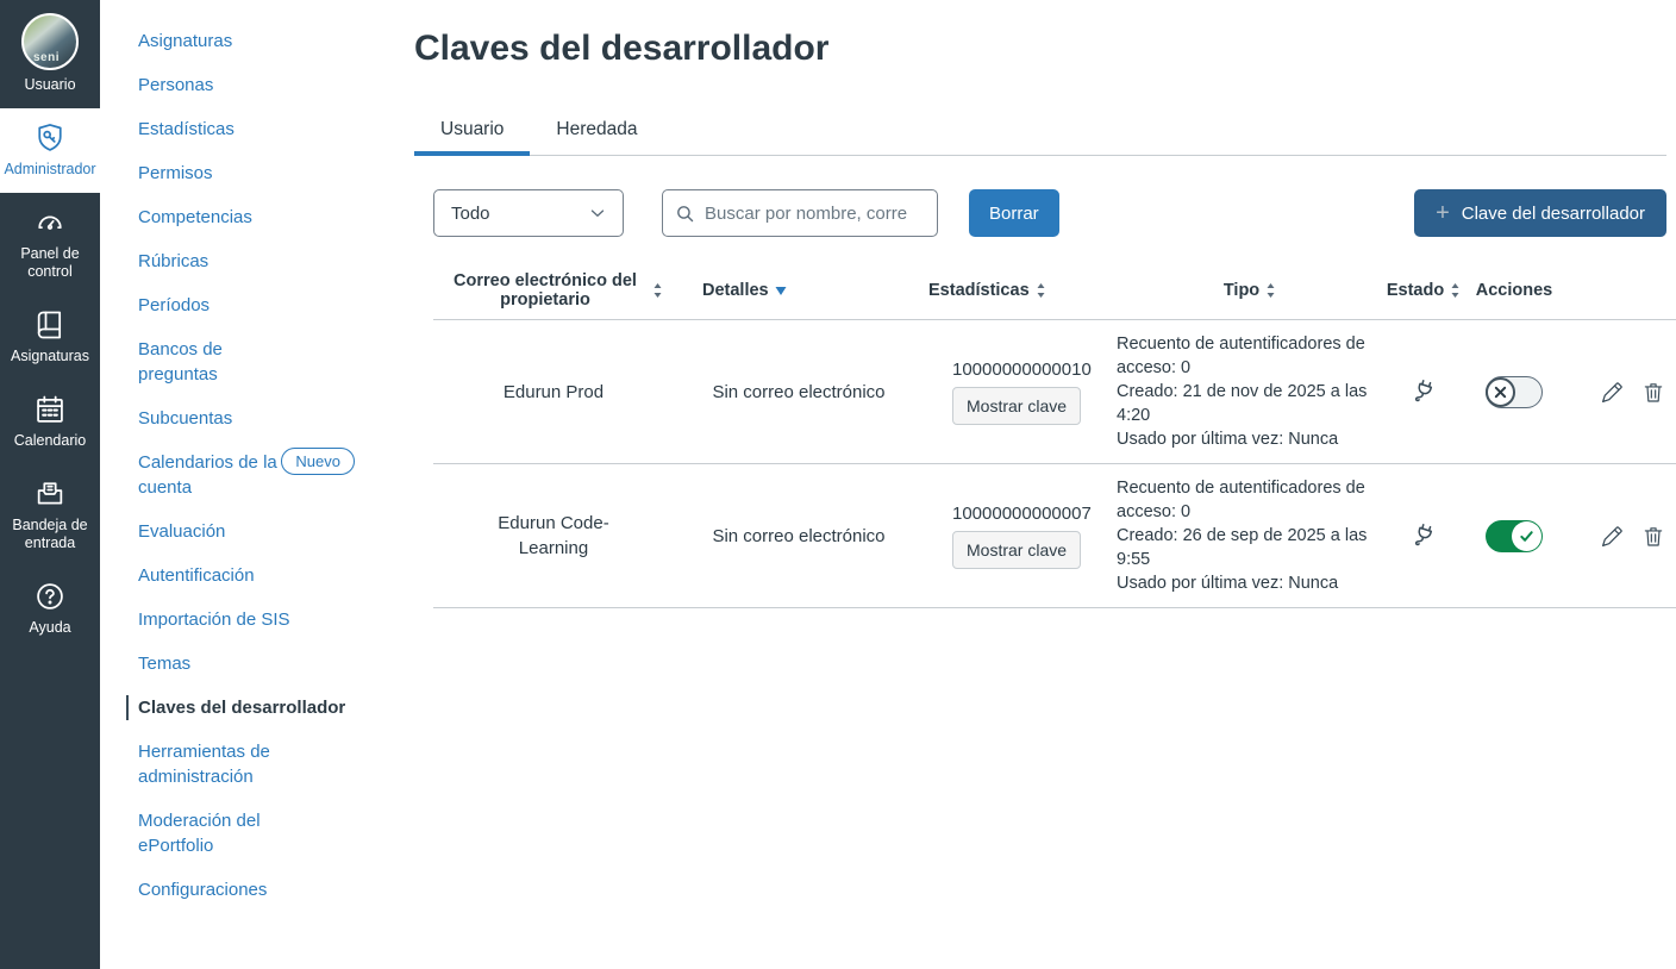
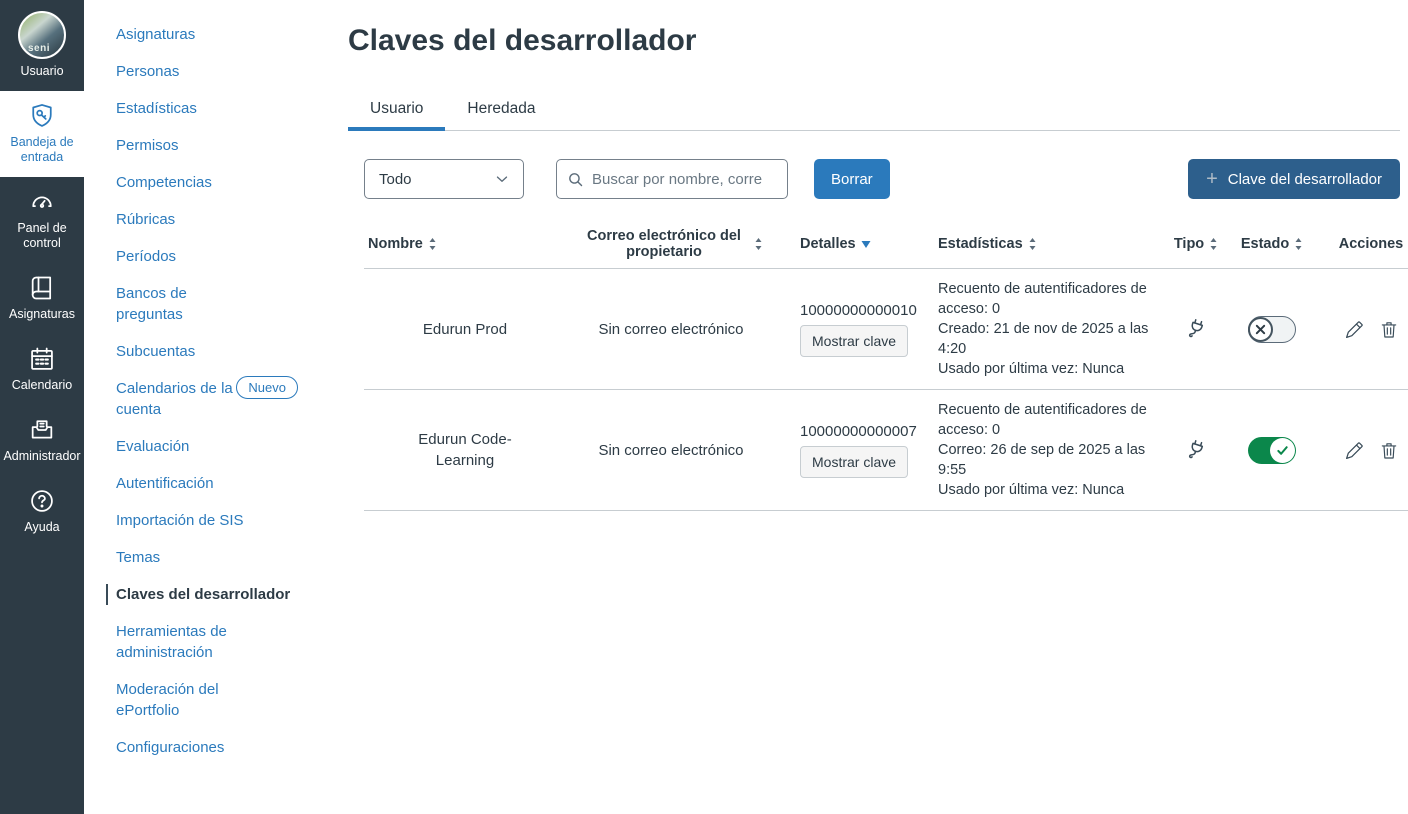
  seni
  Usuario
- Administrador
+ Bandeja de entrada
  Panel de control
  Asignaturas
  Calendario
- Bandeja de entrada
+ Administrador
  Ayuda
  Asignaturas
  Personas
  Estadísticas
  Permisos
  Competencias
  Rúbricas
  Períodos
  Bancos de preguntas
  Subcuentas
  Calendarios de la cuenta
  Nuevo
  Evaluación
  Autentificación
  Importación de SIS
  Temas
  Claves del desarrollador
  Herramientas de administración
  Moderación del ePortfolio
  Configuraciones
  Claves del desarrollador
  Usuario
  Heredada
  Todo
  Buscar por nombre, corre
  Borrar
  +
  Clave del desarrollador
+ Nombre
  Correo electrónico del propietario
  Detalles
  Estadísticas
  Tipo
  Estado
  Acciones
  Edurun Prod
  Sin correo electrónico
  10000000000010
  Mostrar clave
  Recuento de autentificadores de acceso: 0
  Creado: 21 de nov de 2025 a las 4:20
  Usado por última vez: Nunca
  Edurun Code-Learning
  Sin correo electrónico
  10000000000007
  Mostrar clave
  Recuento de autentificadores de acceso: 0
- Creado: 26 de sep de 2025 a las 9:55
+ Correo: 26 de sep de 2025 a las 9:55
  Usado por última vez: Nunca
